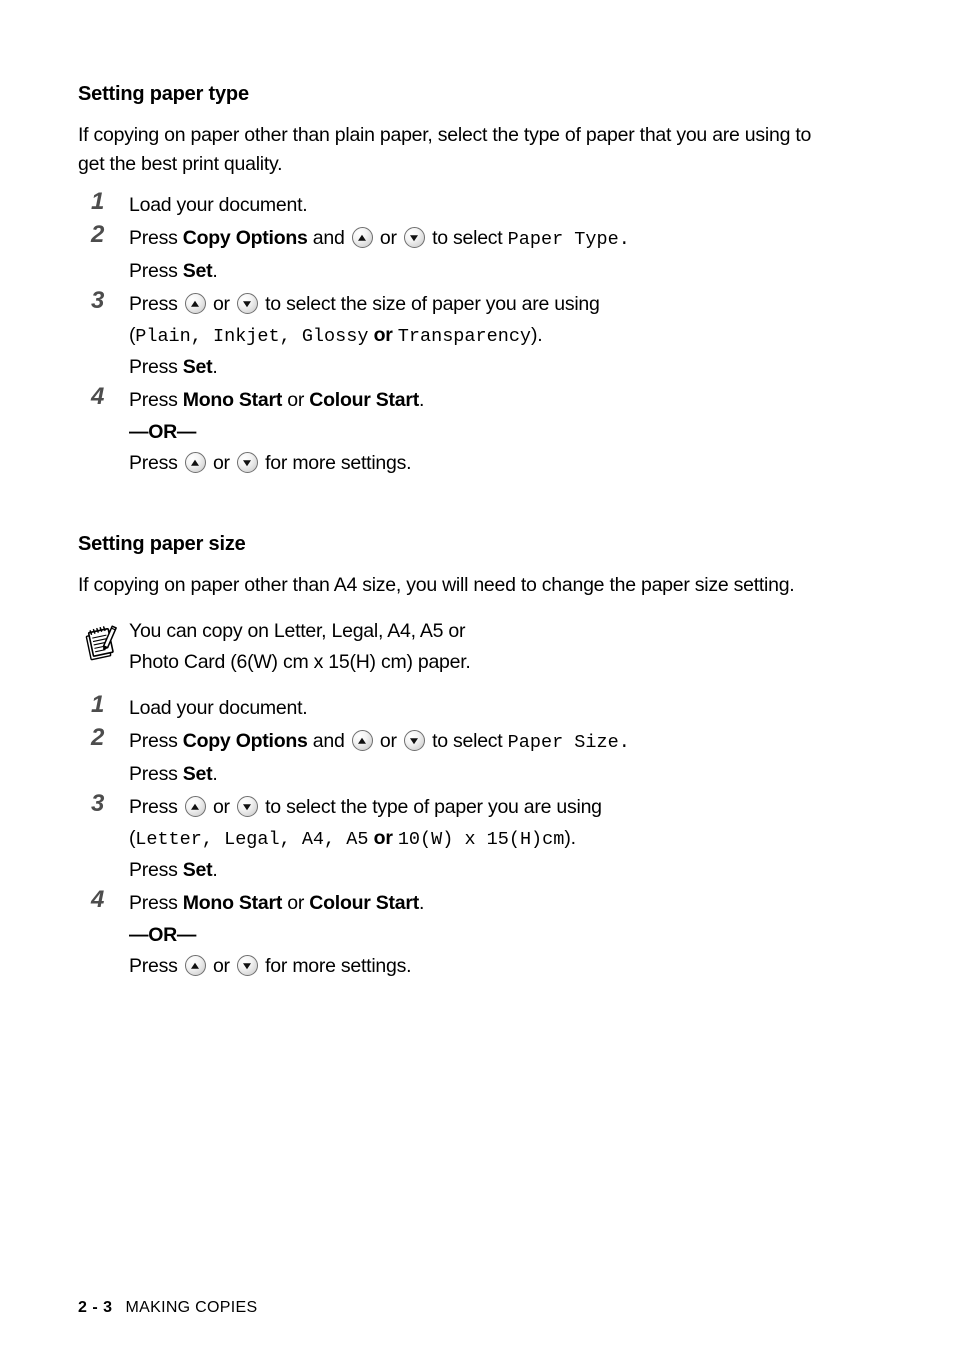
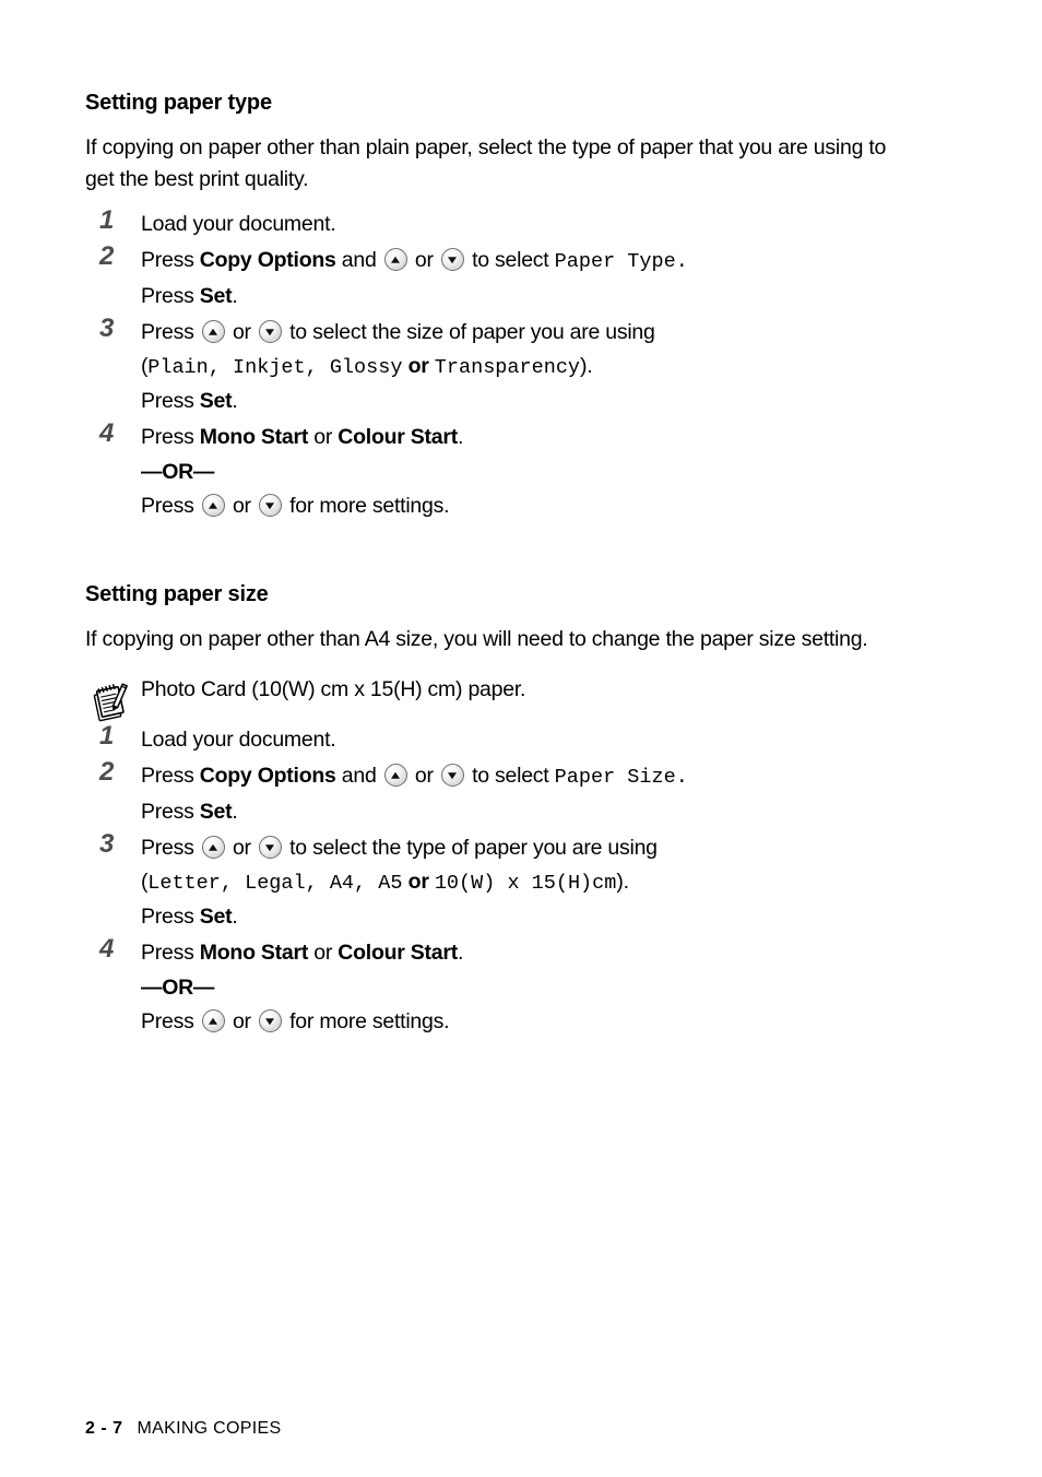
  Setting paper type
  If copying on paper other than plain paper, select the type of paper that you are using to get the best print quality.
  1
  Load your document.
  2
  Press Copy Options and or to select Paper Type.
  Press Set.
  3
  Press or to select the size of paper you are using
  (Plain, Inkjet, Glossy or Transparency).
  Press Set.
  4
  Press Mono Start or Colour Start.
  —OR—
  Press or for more settings.
  Setting paper size
  If copying on paper other than A4 size, you will need to change the paper size setting.
- You can copy on Letter, Legal, A4, A5 or
- Photo Card (6(W) cm x 15(H) cm) paper.
+ Photo Card (10(W) cm x 15(H) cm) paper.
  1
  Load your document.
  2
  Press Copy Options and or to select Paper Size.
  Press Set.
  3
  Press or to select the type of paper you are using
  (Letter, Legal, A4, A5 or 10(W) x 15(H)cm).
  Press Set.
  4
  Press Mono Start or Colour Start.
  —OR—
  Press or for more settings.
- 2 - 3 MAKING COPIES
+ 2 - 7 MAKING COPIES
